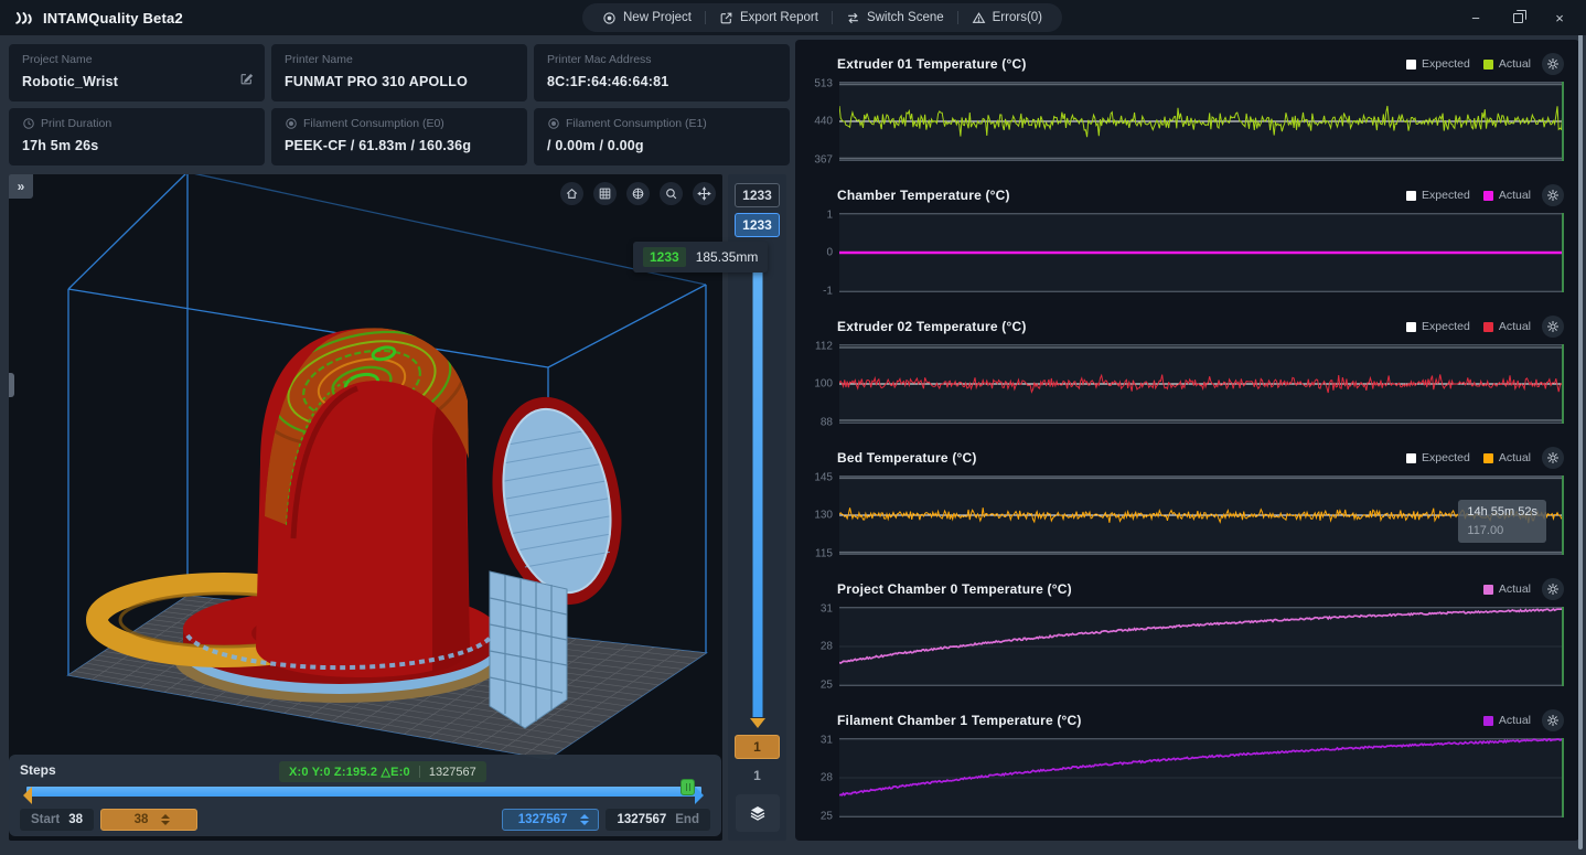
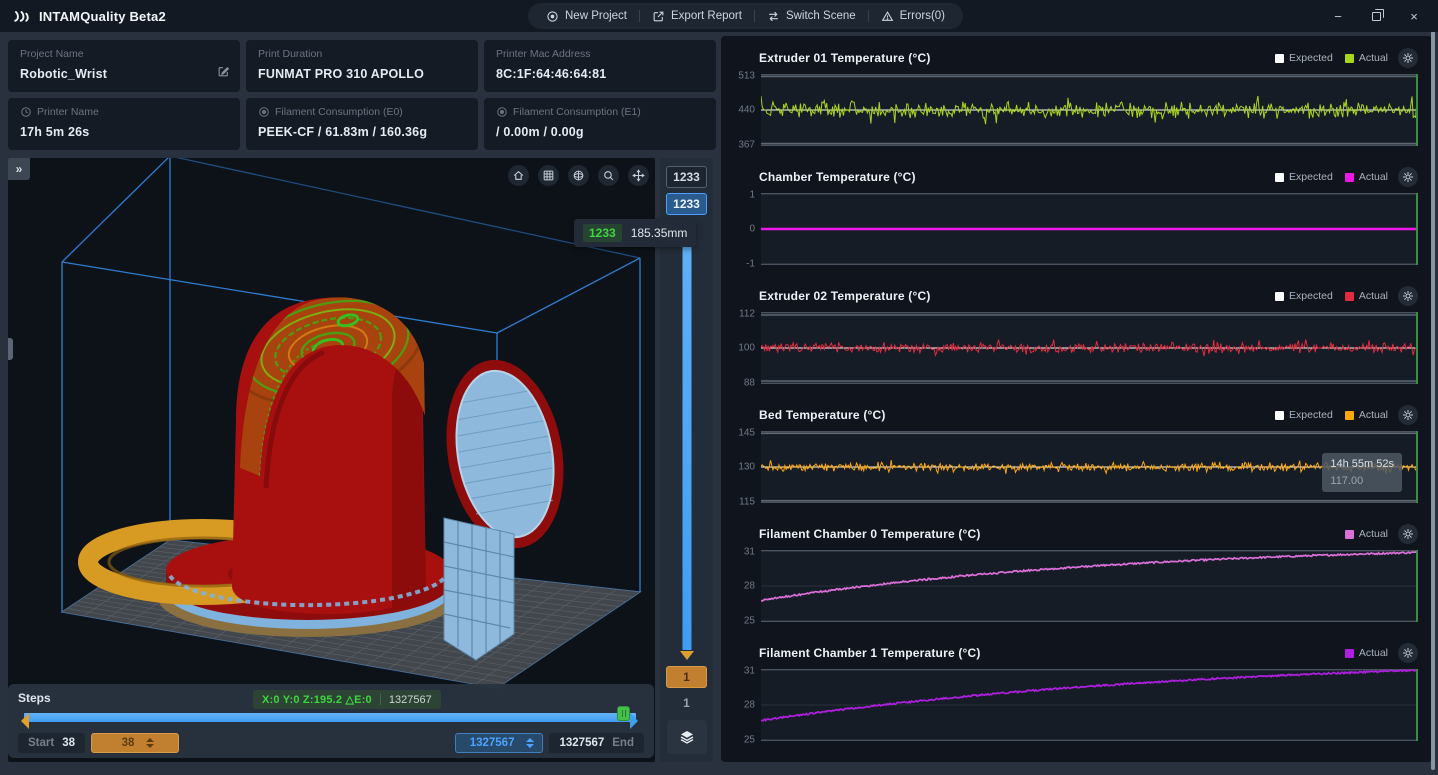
  INTAMQuality Beta2
  New Project
  Export Report
  Switch Scene
  Errors(0)
  −
  ×
  Project Name
  Robotic_Wrist
- Printer Name
+ Print Duration
  FUNMAT PRO 310 APOLLO
  Printer Mac Address
  8C:1F:64:46:64:81
- Print Duration
+ Printer Name
  17h 5m 26s
  Filament Consumption (E0)
  PEEK-CF / 61.83m / 160.36g
  Filament Consumption (E1)
  / 0.00m / 0.00g
  »
  Steps
  X:0 Y:0 Z:195.2 △E:0
  1327567
  Start
  38
  38
  1327567
  1327567
  End
  1233
  1233
  1
  1
  1233
  185.35mm
  Extruder 01 Temperature (°C)
  Expected
  Actual
  513
  440
  367
  Chamber Temperature (°C)
  Expected
  Actual
  1
  0
  -1
  Extruder 02 Temperature (°C)
  Expected
  Actual
  112
  100
  88
  Bed Temperature (°C)
  Expected
  Actual
  145
  130
  115
  14h 55m 52s
  117.00
- Project Chamber 0 Temperature (°C)
+ Filament Chamber 0 Temperature (°C)
  Actual
  31
  28
  25
  Filament Chamber 1 Temperature (°C)
  Actual
  31
  28
  25
